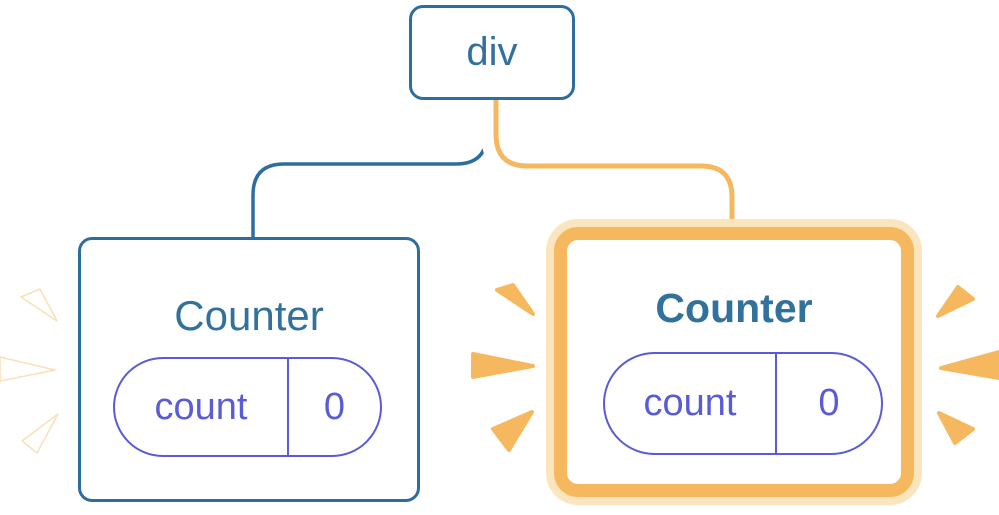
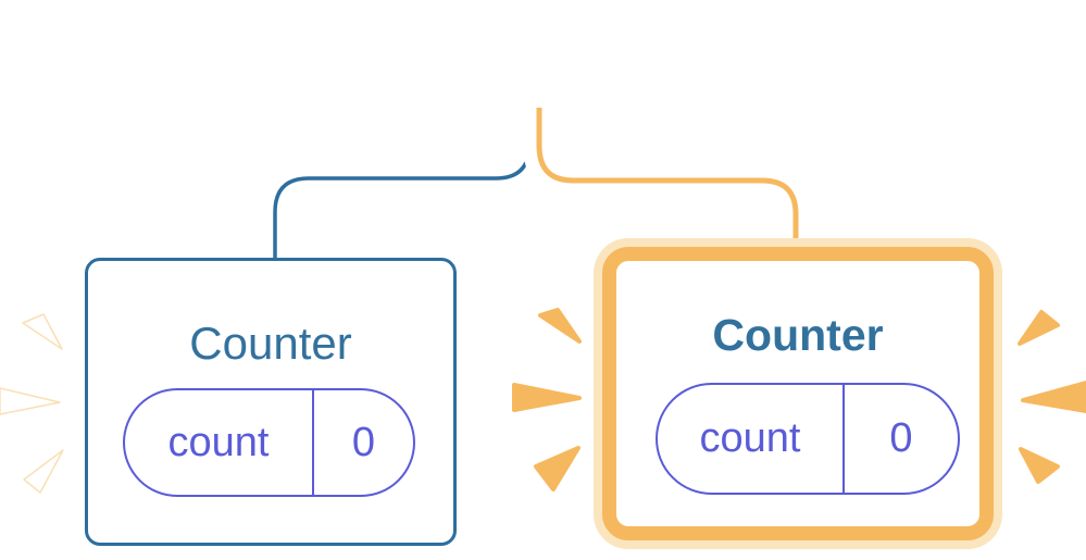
- div
  Counter
  count
  0
  Counter
  count
  0
